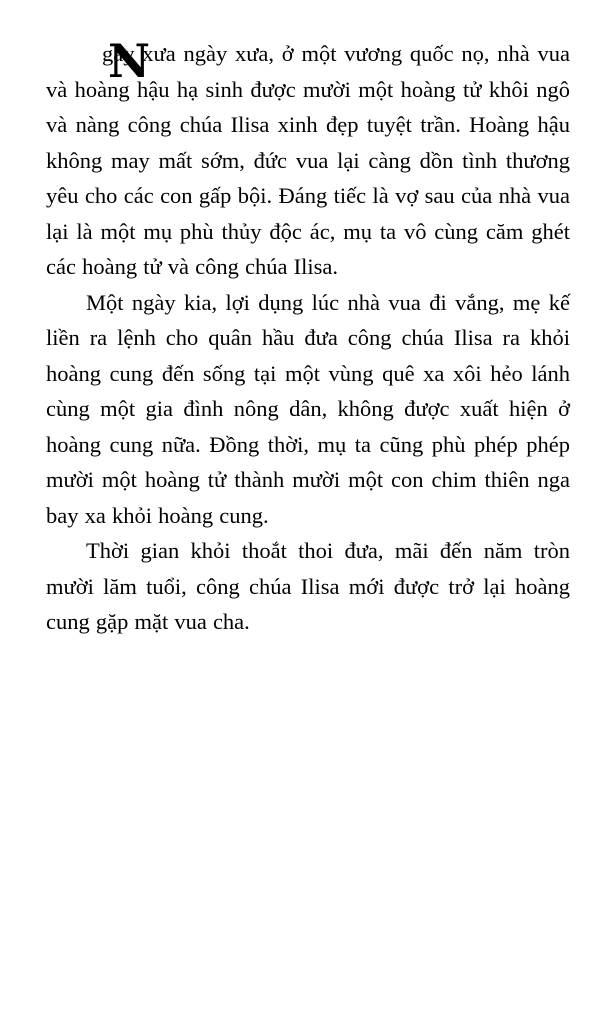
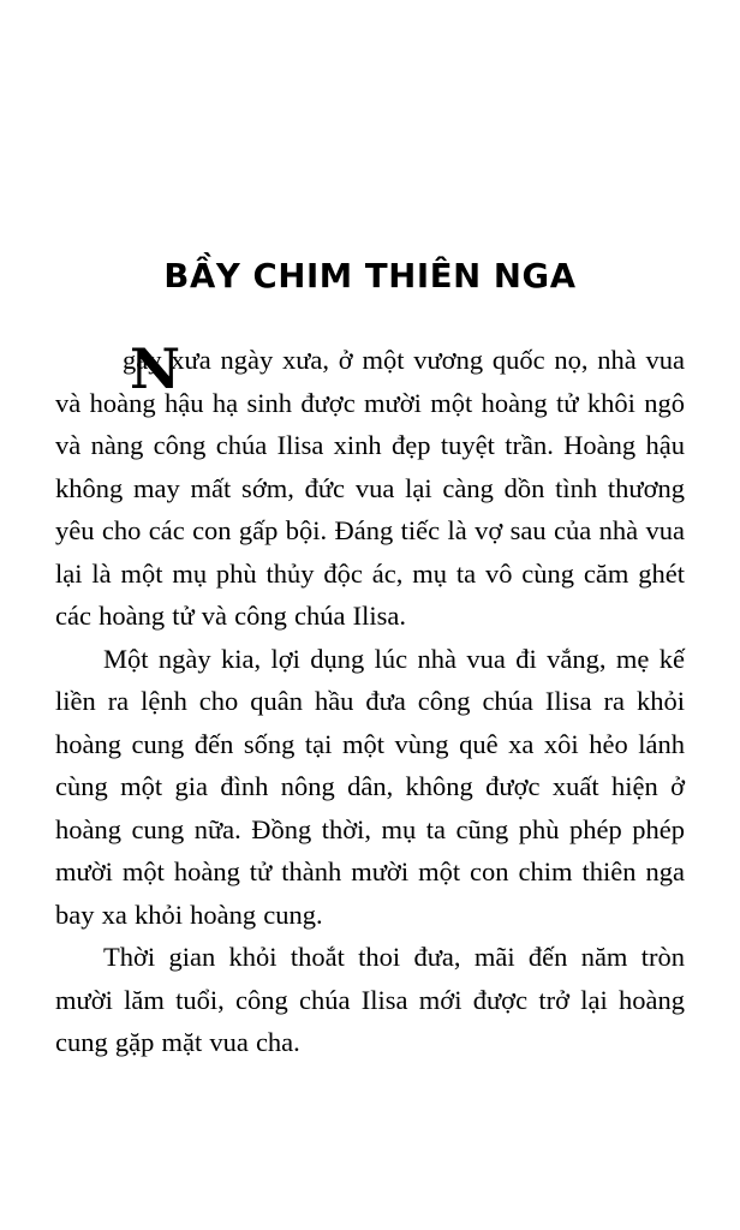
+ BẦY CHIM THIÊN NGA
  N
  gày xưa ngày xưa, ở một vương quốc nọ, nhà vua và hoàng hậu hạ sinh được mười một hoàng tử khôi ngô và nàng công chúa Ilisa xinh đẹp tuyệt trần. Hoàng hậu không may mất sớm, đức vua lại càng dồn tình thương yêu cho các con gấp bội. Đáng tiếc là vợ sau của nhà vua lại là một mụ phù thủy độc ác, mụ ta vô cùng căm ghét các hoàng tử và công chúa Ilisa.
  Một ngày kia, lợi dụng lúc nhà vua đi vắng, mẹ kế liền ra lệnh cho quân hầu đưa công chúa Ilisa ra khỏi hoàng cung đến sống tại một vùng quê xa xôi hẻo lánh cùng một gia đình nông dân, không được xuất hiện ở hoàng cung nữa. Đồng thời, mụ ta cũng phù phép phép mười một hoàng tử thành mười một con chim thiên nga bay xa khỏi hoàng cung.
  Thời gian khỏi thoắt thoi đưa, mãi đến năm tròn mười lăm tuổi, công chúa Ilisa mới được trở lại hoàng cung gặp mặt vua cha.
